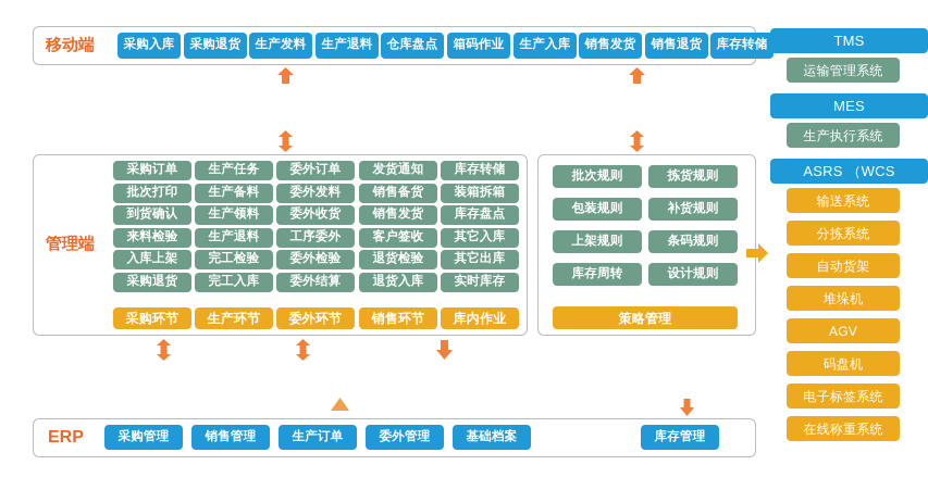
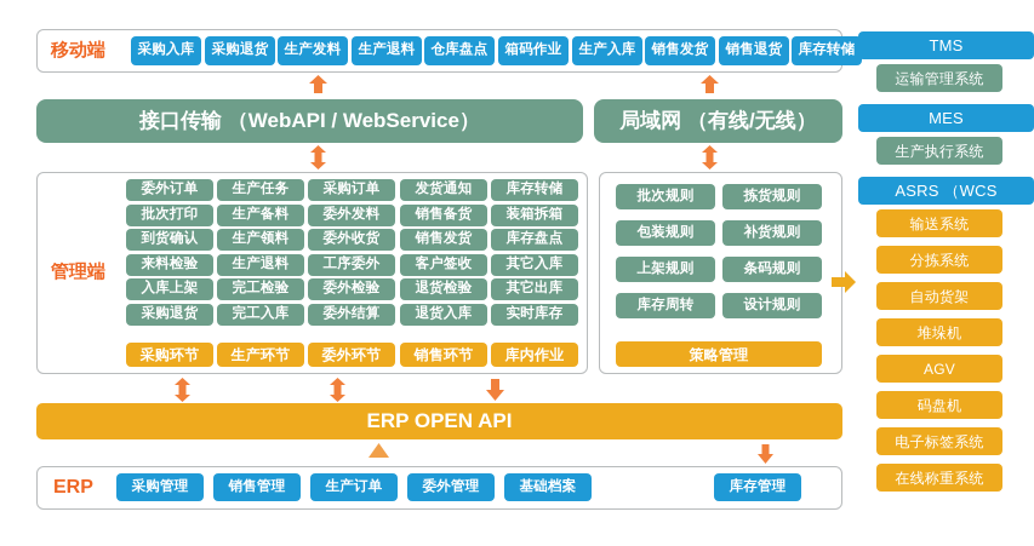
  移动端
  采购入库
  采购退货
  生产发料
  生产退料
  仓库盘点
  箱码作业
  生产入库
  销售发货
  销售退货
  库存转储
+ 接口传输 （WebAPI / WebService）
+ 局域网 （有线/无线）
  管理端
- 采购订单
+ 委外订单
  批次打印
  到货确认
  来料检验
  入库上架
  采购退货
  采购环节
  生产任务
  生产备料
  生产领料
  生产退料
  完工检验
  完工入库
  生产环节
- 委外订单
+ 采购订单
  委外发料
  委外收货
  工序委外
  委外检验
  委外结算
  委外环节
  发货通知
  销售备货
  销售发货
  客户签收
  退货检验
  退货入库
  销售环节
  库存转储
  装箱拆箱
  库存盘点
  其它入库
  其它出库
  实时库存
  库内作业
  批次规则
  拣货规则
  包装规则
  补货规则
  上架规则
  条码规则
  库存周转
  设计规则
  策略管理
+ ERP OPEN API
  ERP
  采购管理
  销售管理
  生产订单
  委外管理
  基础档案
  库存管理
  TMS
  运输管理系统
  MES
  生产执行系统
  ASRS （WCS
  输送系统
  分拣系统
  自动货架
  堆垛机
  AGV
  码盘机
  电子标签系统
  在线称重系统
